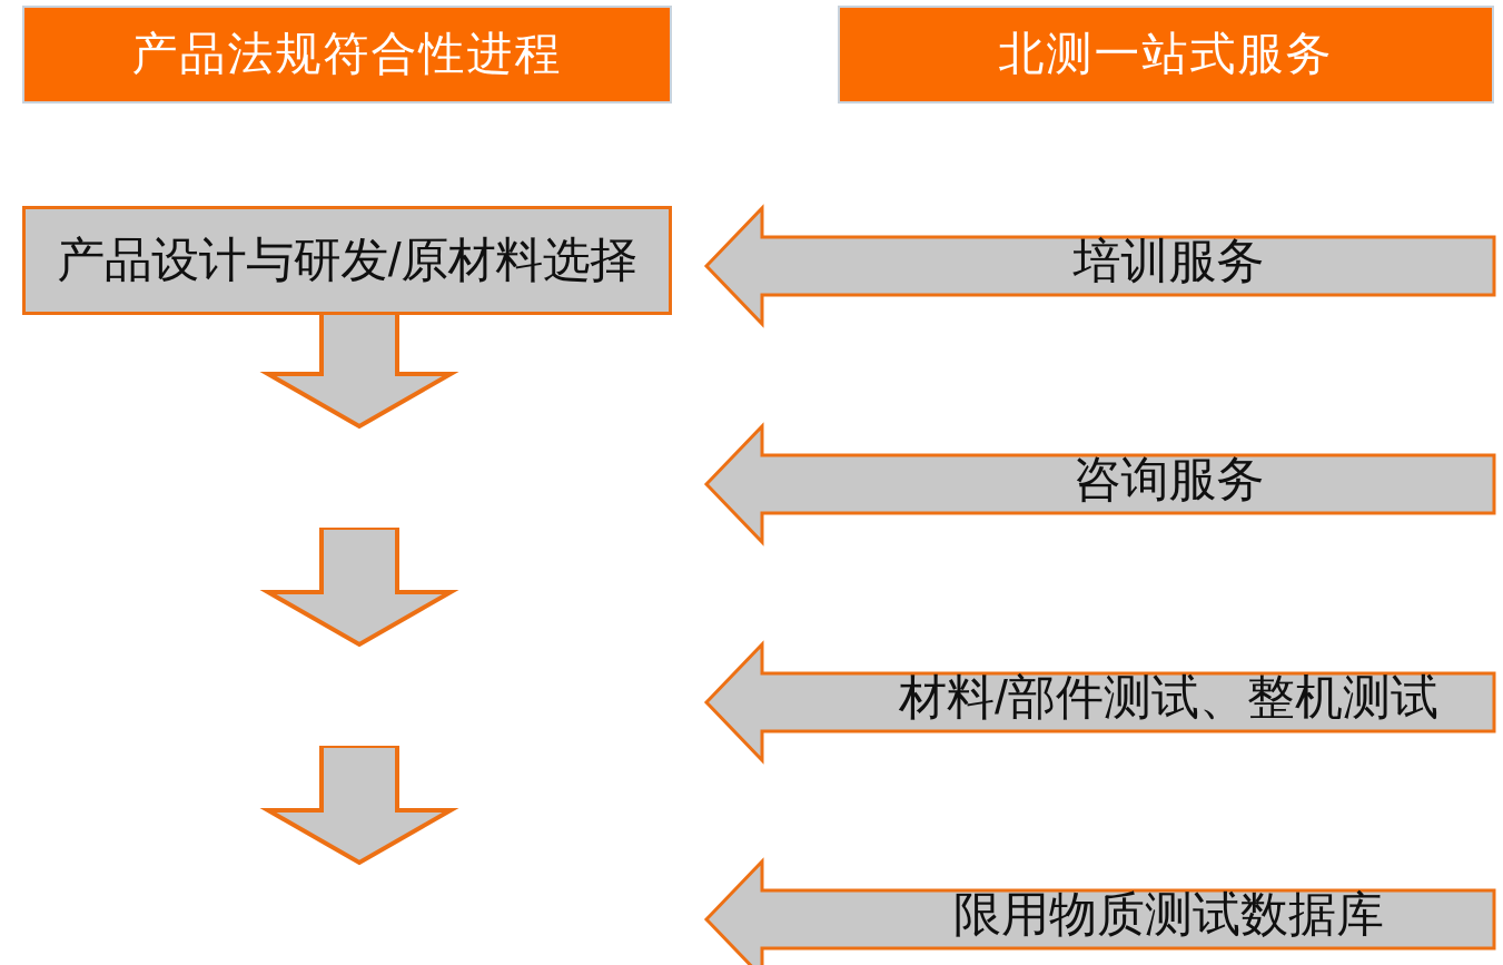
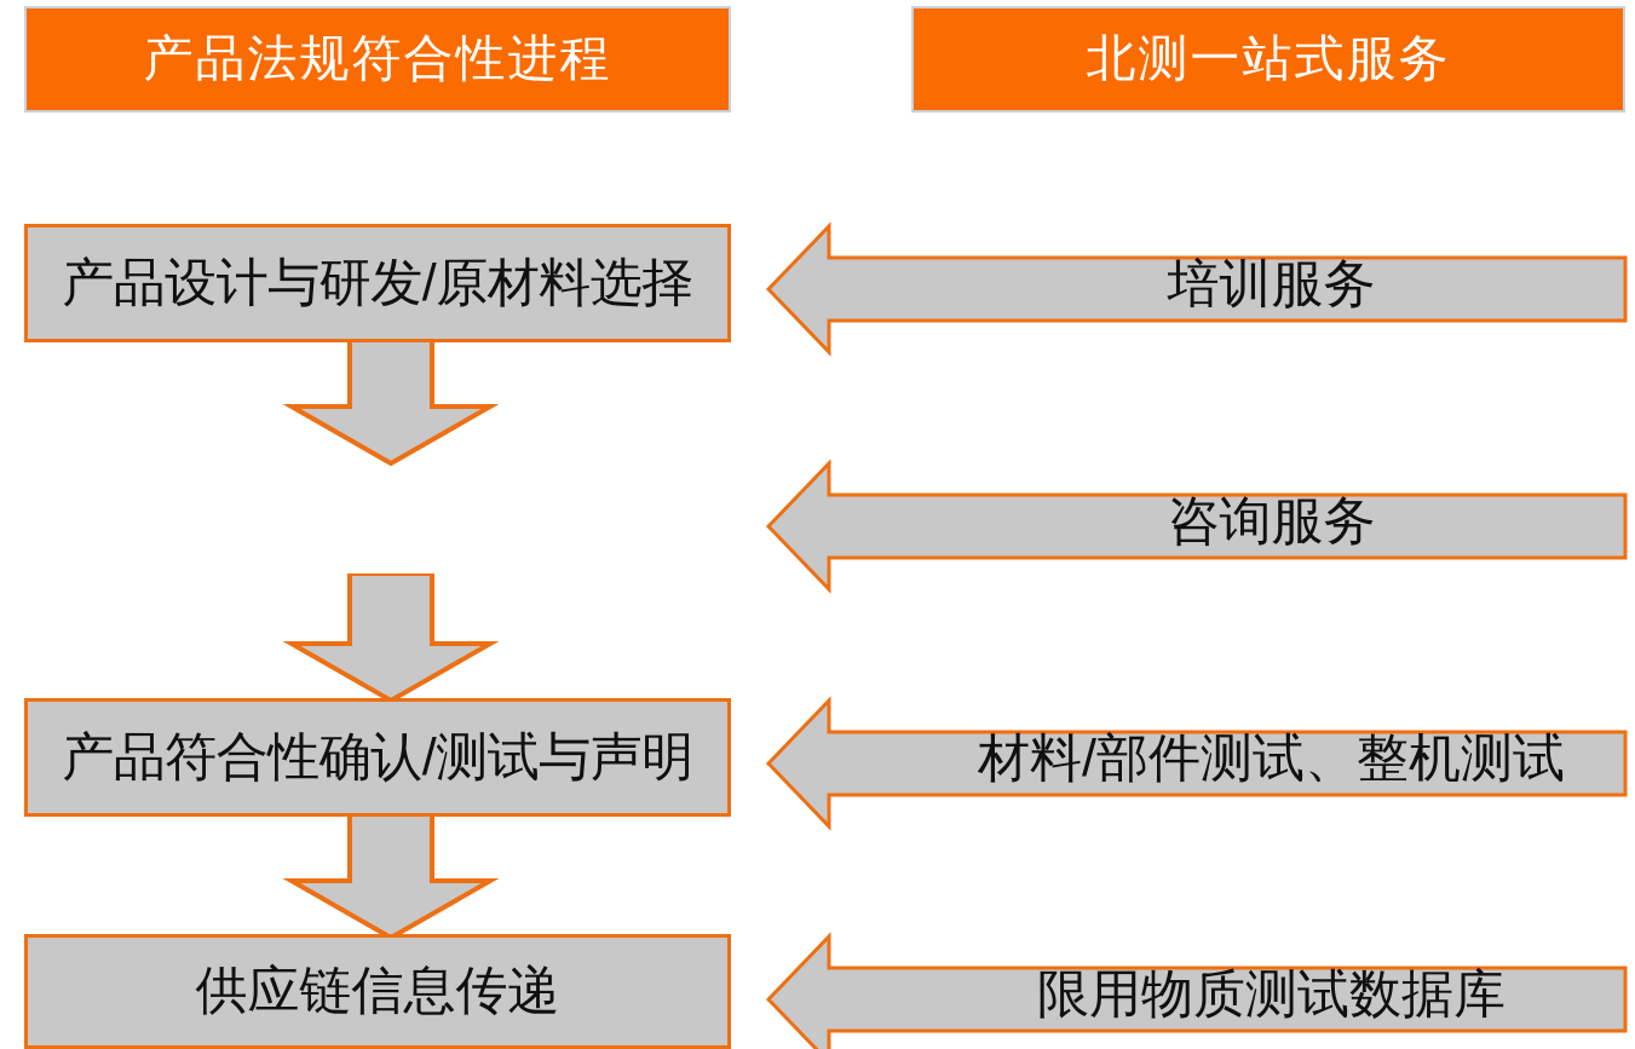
  产品法规符合性进程
  北测一站式服务
  产品设计与研发/原材料选择
+ 产品符合性确认/测试与声明
+ 供应链信息传递
  培训服务
  咨询服务
  材料/部件测试、整机测试
  限用物质测试数据库
